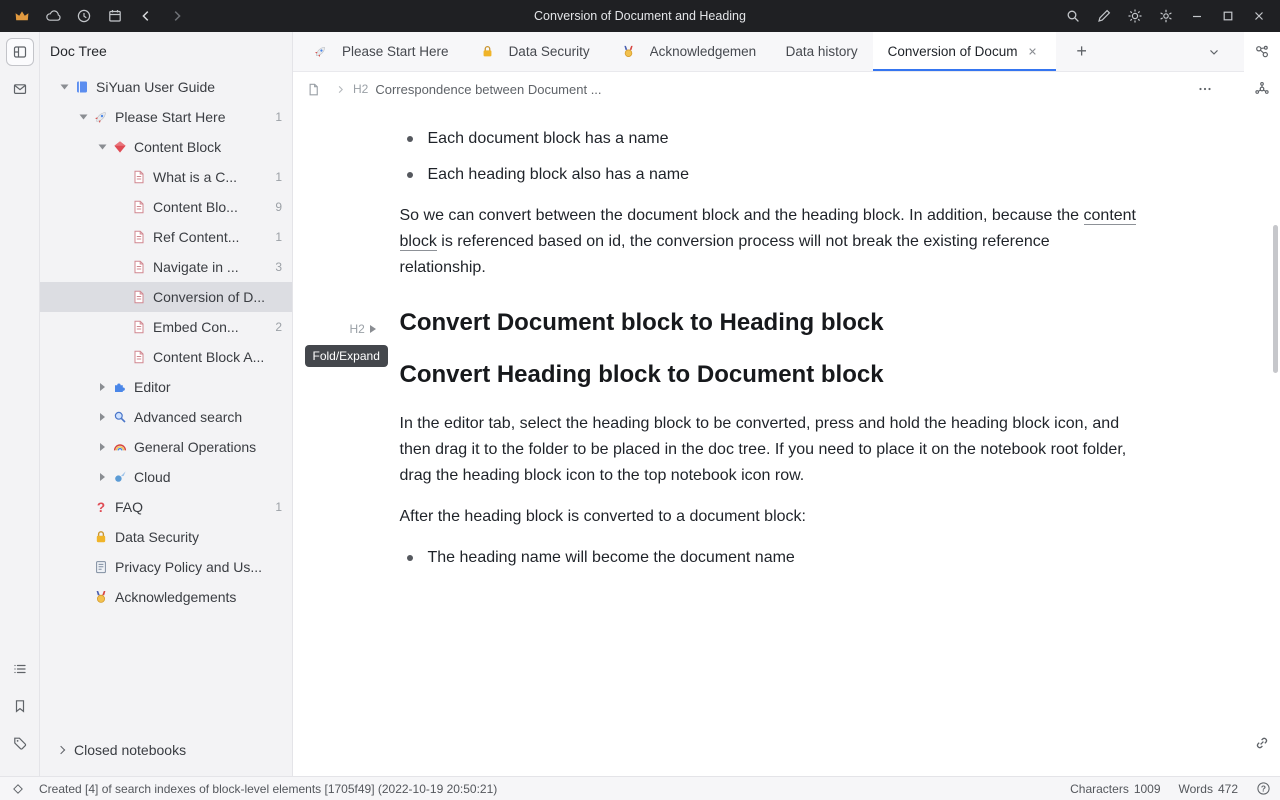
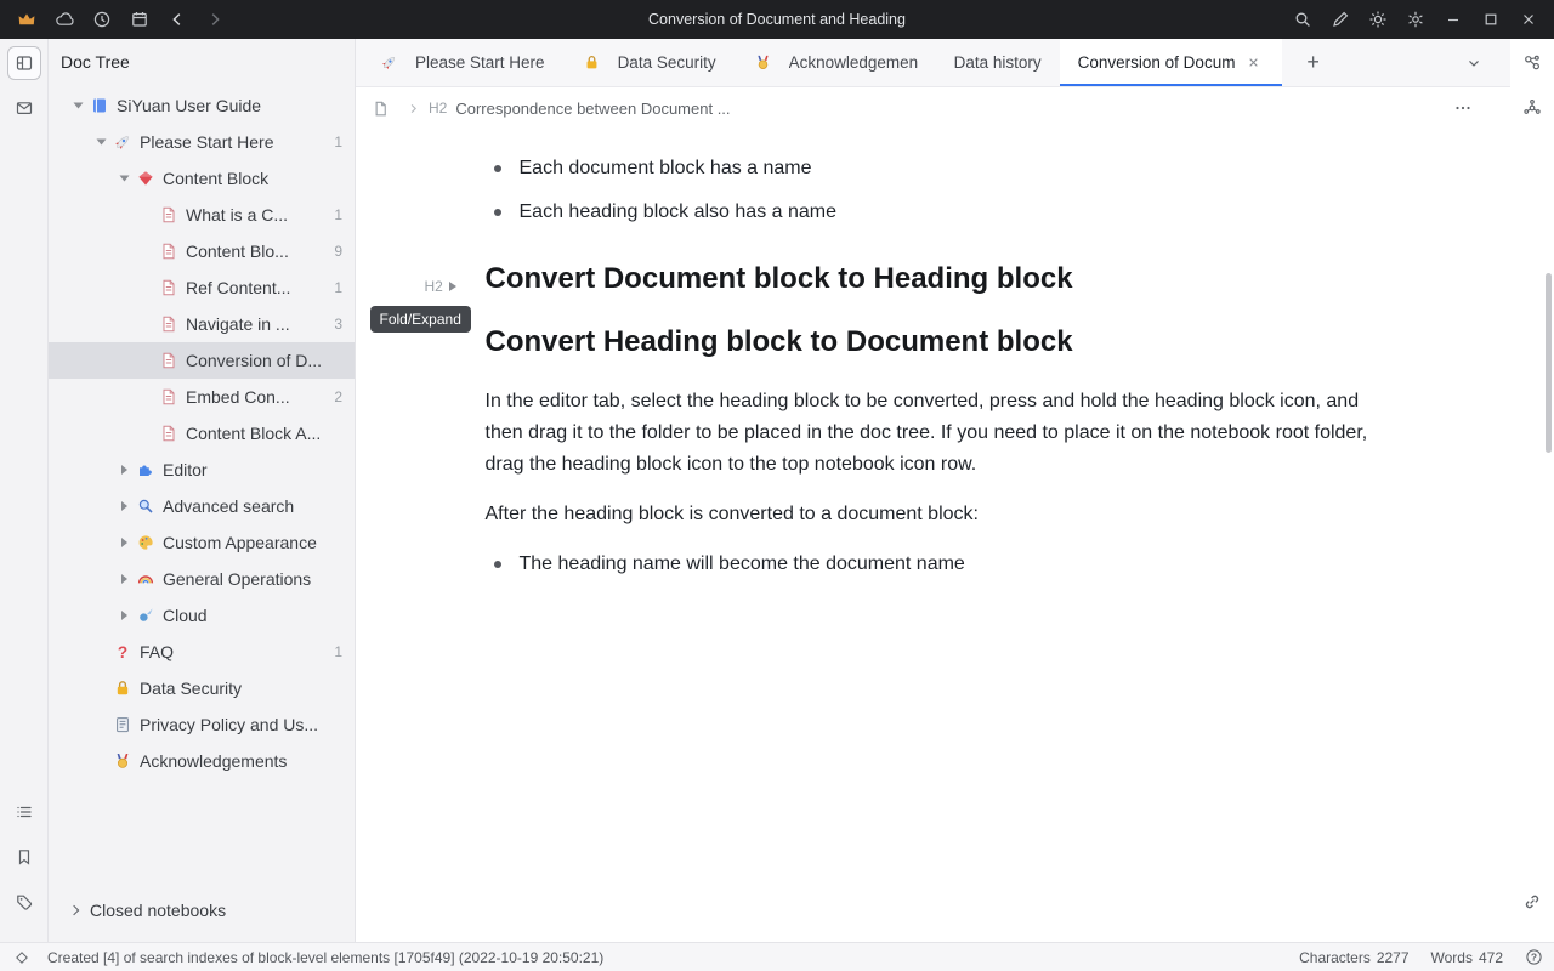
  Conversion of Document and Heading
  Doc Tree
  SiYuan User Guide
  Please Start Here
  1
  Content Block
  What is a C...
  1
  Content Blo...
  9
  Ref Content...
  1
  Navigate in ...
  3
  Conversion of D...
  Embed Con...
  2
  Content Block A...
  Editor
  Advanced search
+ Custom Appearance
  General Operations
  Cloud
  ?
  FAQ
  1
  Data Security
  Privacy Policy and Us...
  Acknowledgements
  Closed notebooks
  Please Start Here
  Data Security
  Acknowledgemen
  Data history
  +
  H2
  Correspondence between Document ...
  Each document block has a name
  Each heading block also has a name
- So we can convert between the document block and the heading block. In addition, because the content block is referenced based on id, the conversion process will not break the existing reference relationship.
  H2
  Fold/Expand
  Convert Document block to Heading block
  Convert Heading block to Document block
  In the editor tab, select the heading block to be converted, press and hold the heading block icon, and then drag it to the folder to be placed in the doc tree. If you need to place it on the notebook root folder, drag the heading block icon to the top notebook icon row.
  After the heading block is converted to a document block:
  The heading name will become the document name
  Created [4] of search indexes of block-level elements [1705f49] (2022-10-19 20:50:21)
  Characters
- 1009
+ 2277
  Words
  472
  ?
